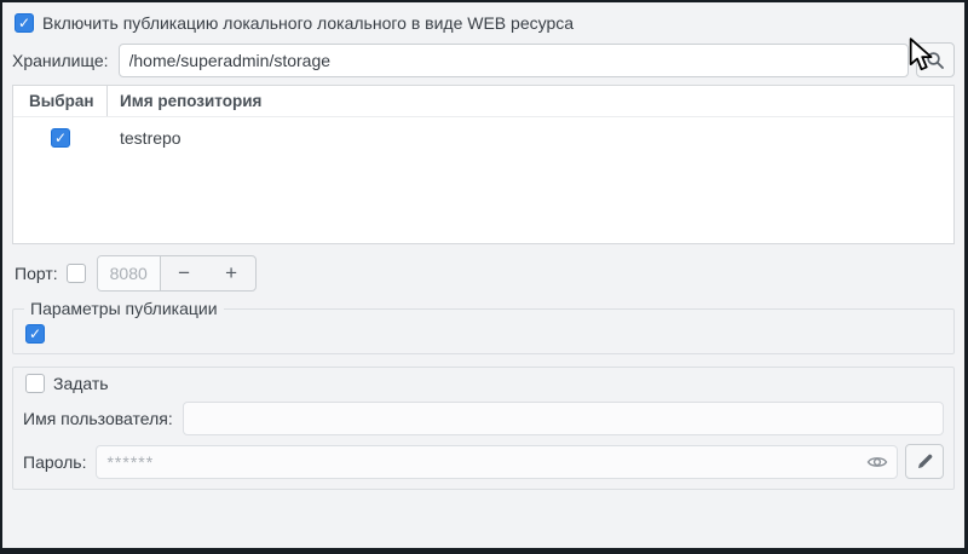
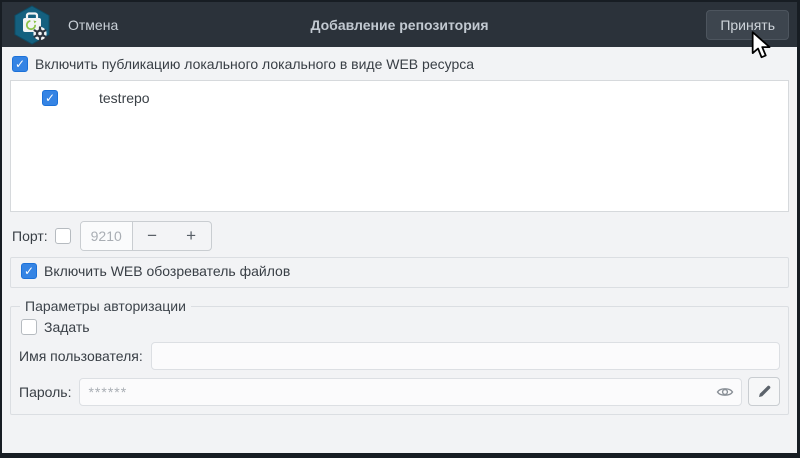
+ Отмена
+ Добавление репозитория
+ Принять
  ✓
  Включить публикацию локального локального в виде WEB ресурса
- Хранилище:
- /home/superadmin/storage
- Выбран
- Имя репозитория
  ✓
  testrepo
  Порт:
- 8080
+ 9210
  −
  +
- Параметры публикации
  ✓
+ Включить WEB обозреватель файлов
+ Параметры авторизации
  Задать
  Имя пользователя:
  Пароль:
  ******
